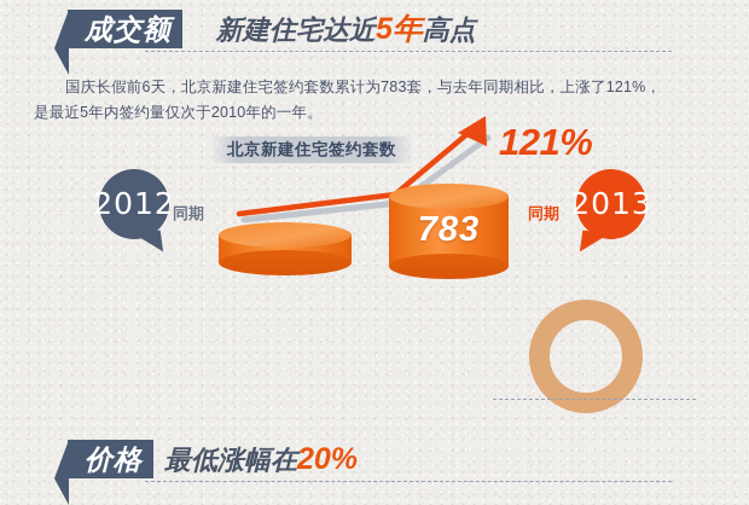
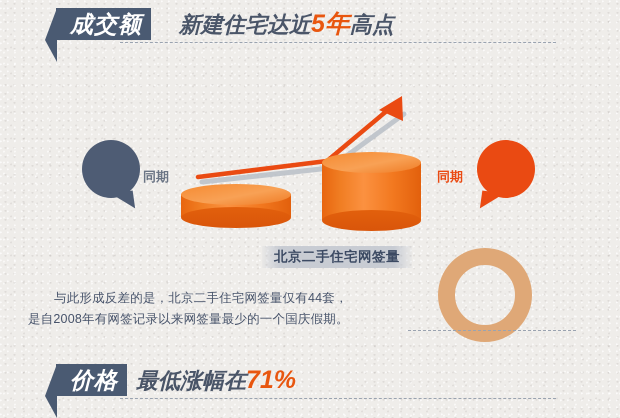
  成交额
  新建住宅达近5年高点
- 国庆长假前6天，北京新建住宅签约套数累计为783套，与去年同期相比，上涨了121%，
- 是最近5年内签约量仅次于2010年的一年。
- 北京新建住宅签约套数
- 121%
- 783
- 2012
  同期
- 2013
  同期
+ 北京二手住宅网签量
+ 与此形成反差的是，北京二手住宅网签量仅有44套，
+ 是自2008年有网签记录以来网签量最少的一个国庆假期。
  价格
- 最低涨幅在20%
+ 最低涨幅在71%
